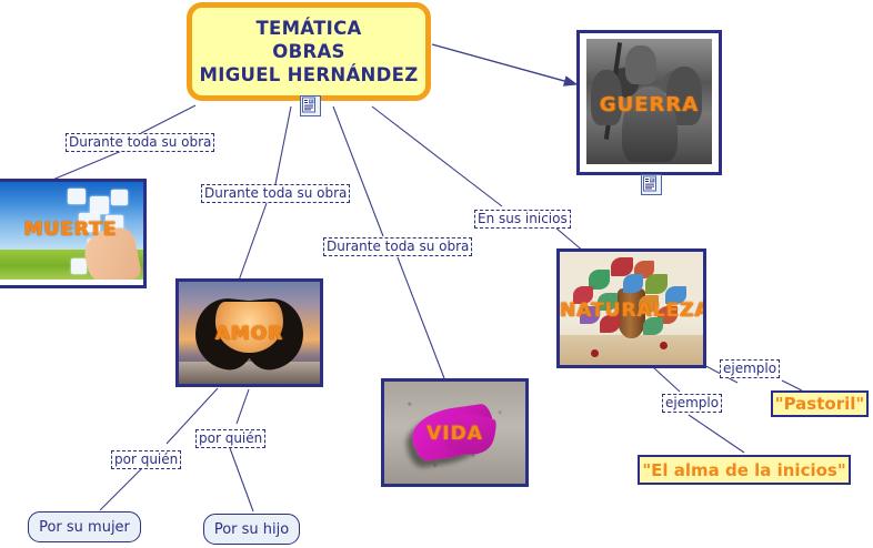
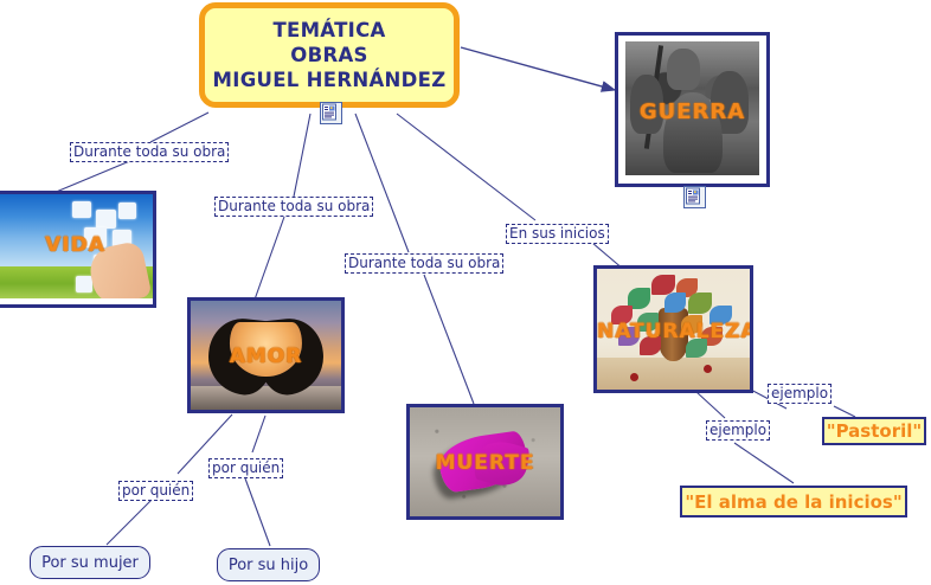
  TEMÁTICA
  OBRAS
  MIGUEL HERNÁNDEZ
- MUERTE
+ VIDA
  AMOR
- VIDA
+ MUERTE
  GUERRA
  NATURALEZA
  "Pastoril"
  "El alma de la inicios"
  Por su mujer
  Por su hijo
  Durante toda su obra
  Durante toda su obra
  Durante toda su obra
  En sus inicios
  por quién
  por quién
  ejemplo
  ejemplo
